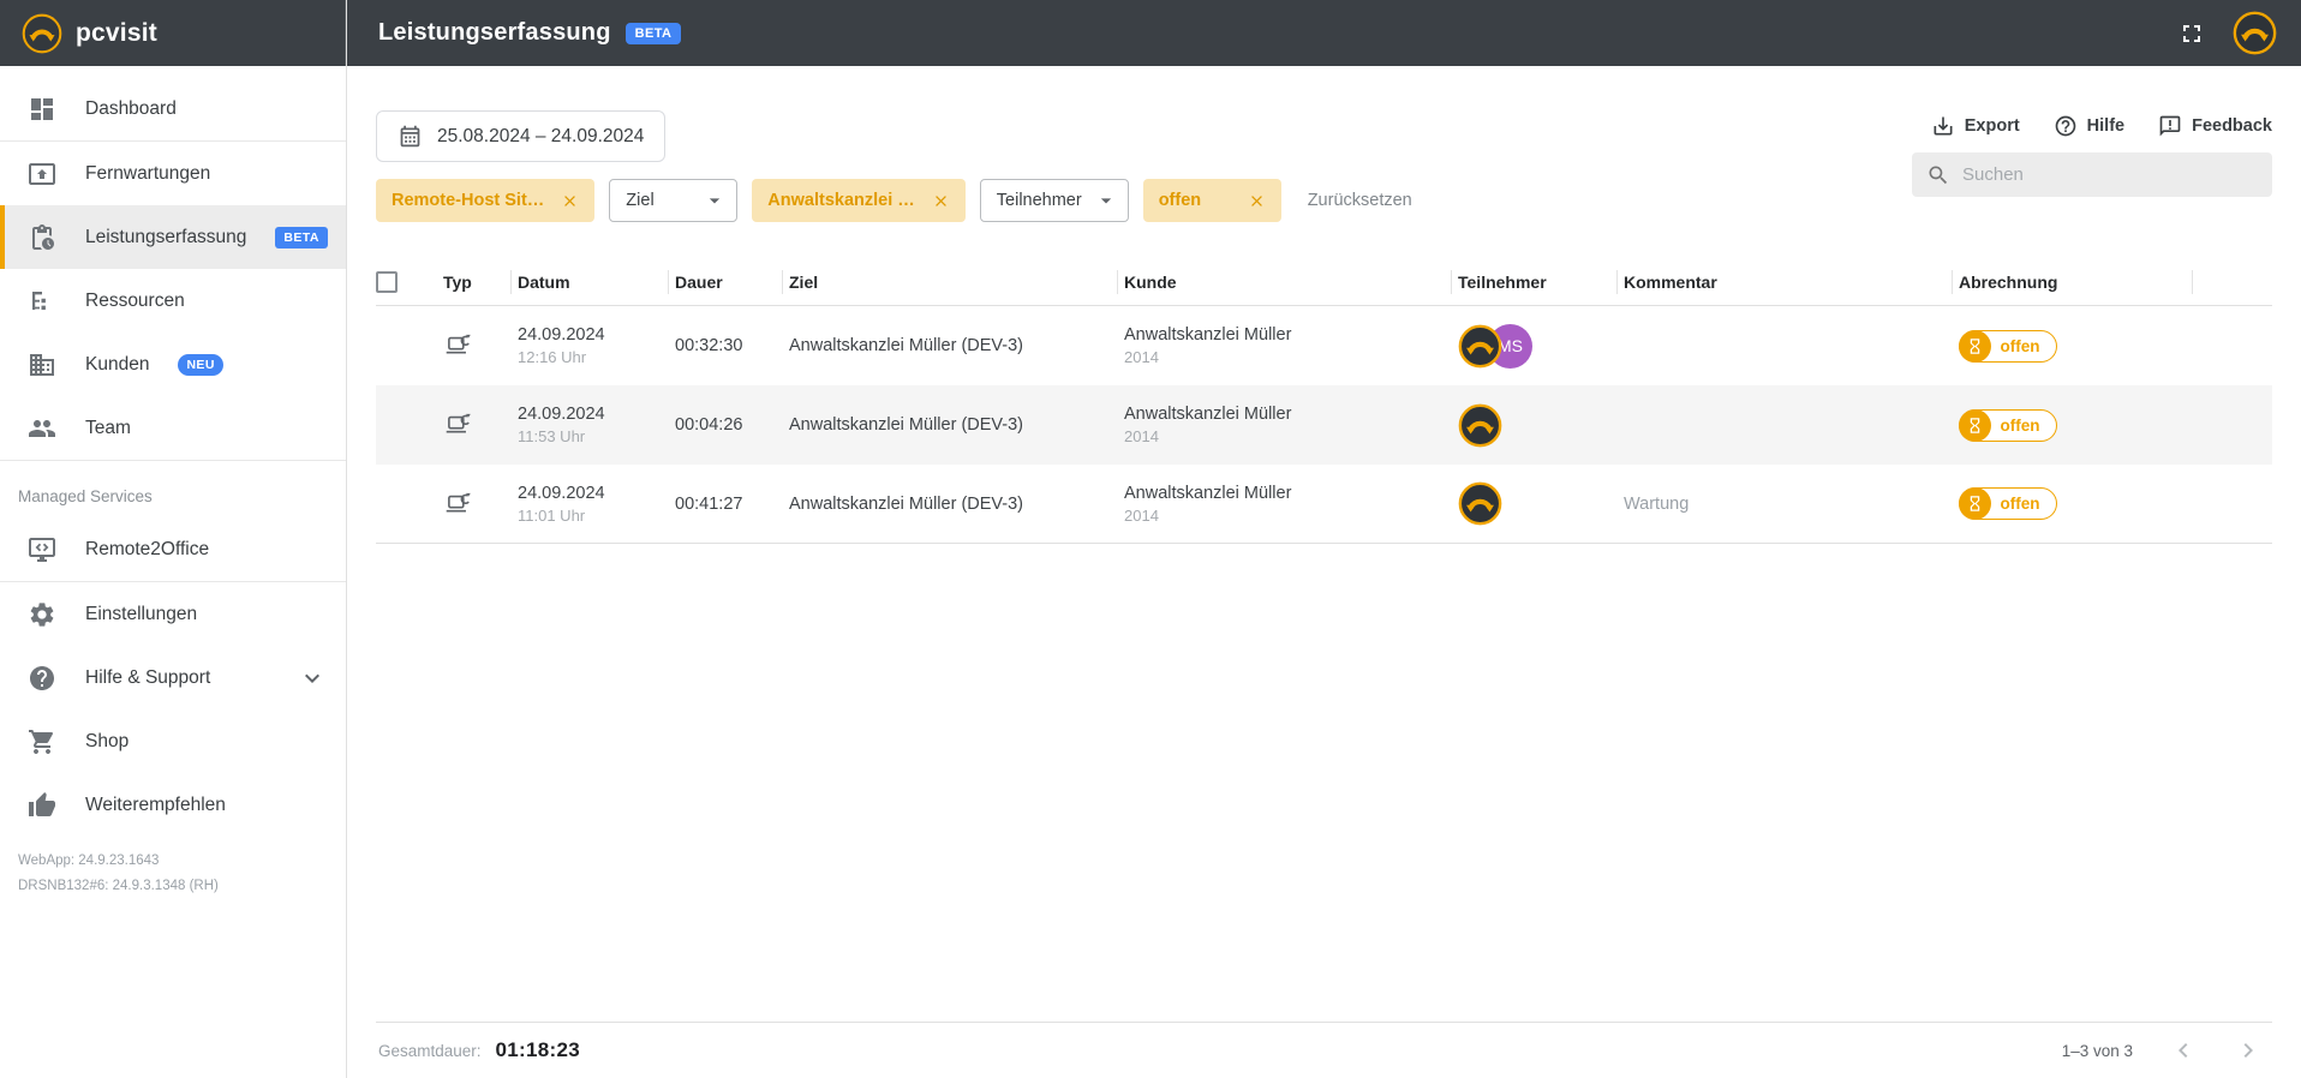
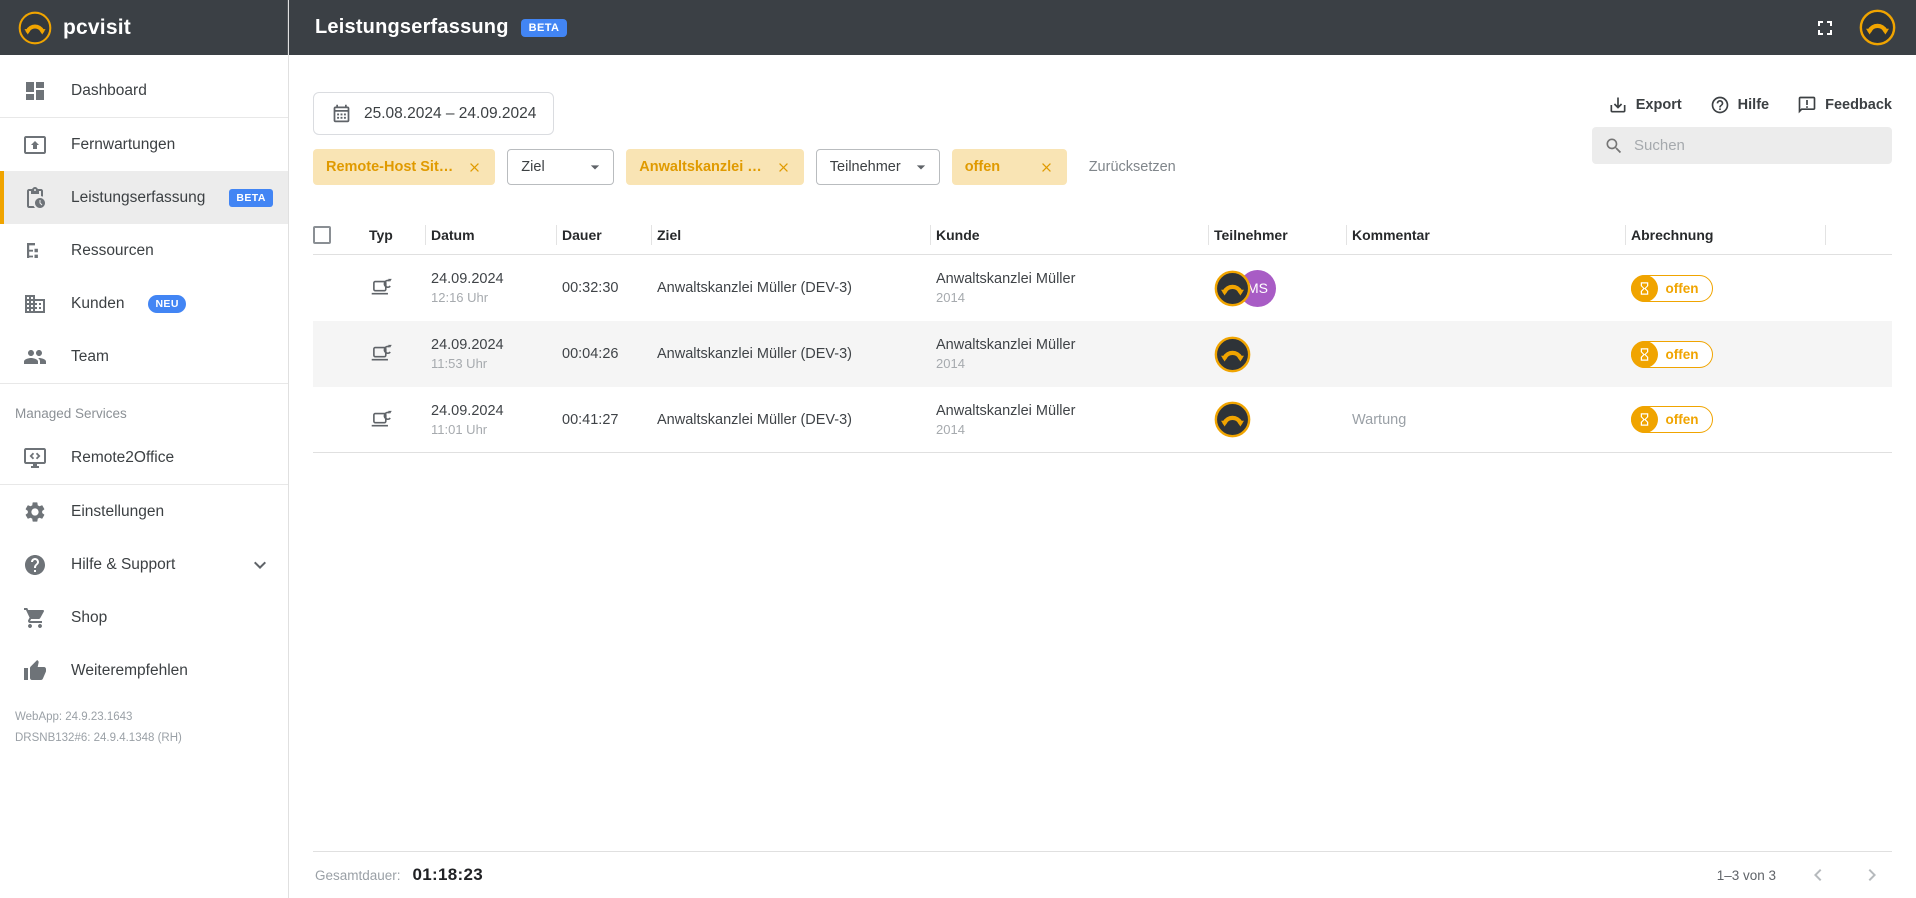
  pcvisit
  Dashboard
  Fernwartungen
  Leistungserfassung
  BETA
  Ressourcen
  Kunden
  NEU
  Team
  Managed Services
  Remote2Office
  Einstellungen
  Hilfe & Support
  Shop
  Weiterempfehlen
  WebApp: 24.9.23.1643
- DRSNB132#6: 24.9.3.1348 (RH)
+ DRSNB132#6: 24.9.4.1348 (RH)
  Leistungserfassung
  BETA
  25.08.2024 – 24.09.2024
  Export
  Hilfe
  Feedback
  Suchen
  Remote-Host Sit…
  Ziel
  Anwaltskanzlei …
  Teilnehmer
  offen
  Zurücksetzen
  Typ
  Datum
  Dauer
  Ziel
  Kunde
  Teilnehmer
  Kommentar
  Abrechnung
  24.09.2024
  12:16 Uhr
  00:32:30
  Anwaltskanzlei Müller (DEV-3)
  Anwaltskanzlei Müller
  2014
  MS
  offen
  24.09.2024
  11:53 Uhr
  00:04:26
  Anwaltskanzlei Müller (DEV-3)
  Anwaltskanzlei Müller
  2014
  offen
  24.09.2024
  11:01 Uhr
  00:41:27
  Anwaltskanzlei Müller (DEV-3)
  Anwaltskanzlei Müller
  2014
  Wartung
  offen
  Gesamtdauer:
  01:18:23
  1–3 von 3
